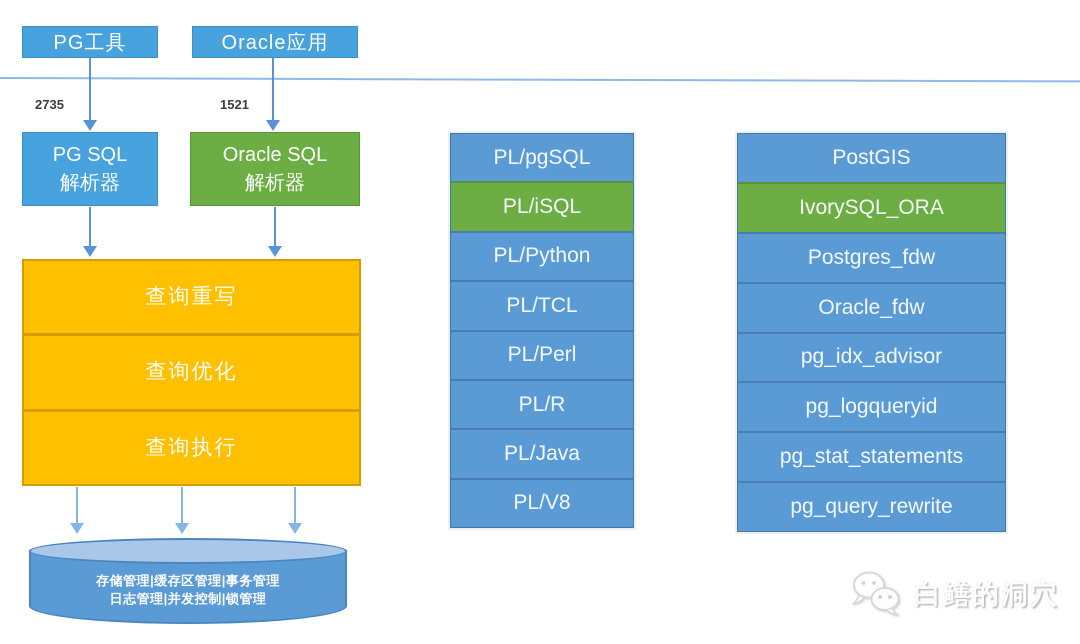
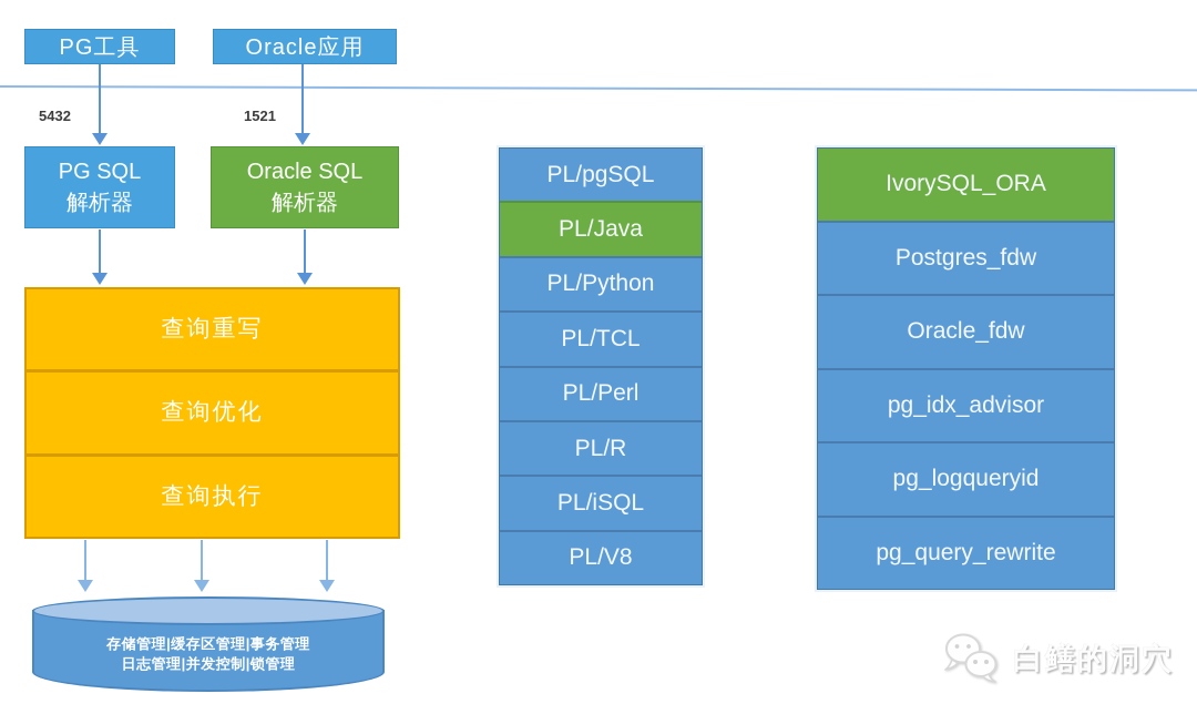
  PG工具
  Oracle应用
- 2735
+ 5432
  1521
  PG SQL
  解析器
  Oracle SQL
  解析器
  查询重写
  查询优化
  查询执行
  存储管理|缓存区管理|事务管理
  日志管理|并发控制|锁管理
  PL/pgSQL
- PL/iSQL
+ PL/Java
  PL/Python
  PL/TCL
  PL/Perl
  PL/R
- PL/Java
+ PL/iSQL
  PL/V8
- PostGIS
  IvorySQL_ORA
  Postgres_fdw
  Oracle_fdw
  pg_idx_advisor
  pg_logqueryid
- pg_stat_statements
  pg_query_rewrite
  白鳝的洞穴
